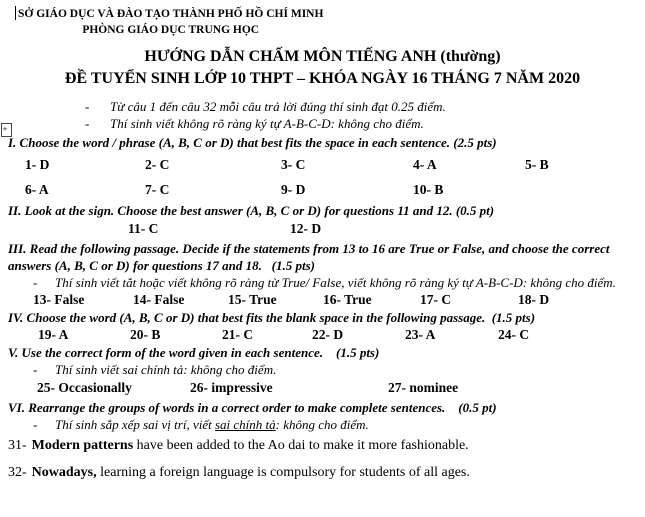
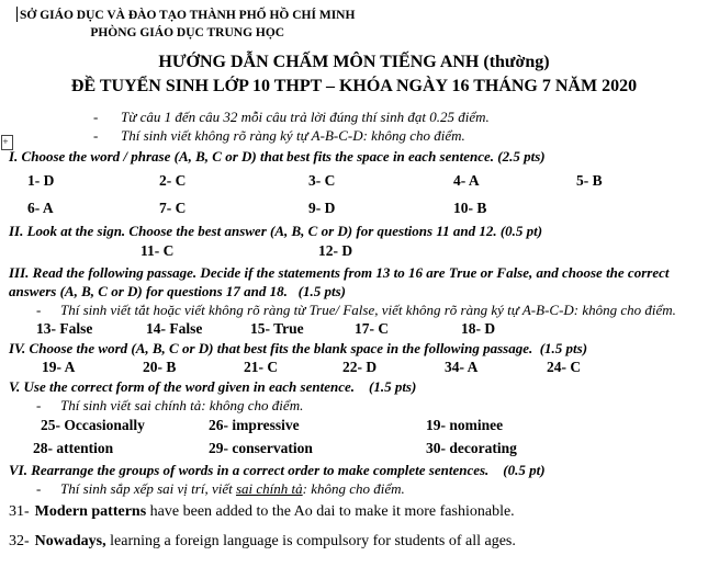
  +
  SỞ GIÁO DỤC VÀ ĐÀO TẠO THÀNH PHỐ HỒ CHÍ MINH
  PHÒNG GIÁO DỤC TRUNG HỌC
  HƯỚNG DẪN CHẤM MÔN TIẾNG ANH (thường)
  ĐỀ TUYỂN SINH LỚP 10 THPT – KHÓA NGÀY 16 THÁNG 7 NĂM 2020
  -
  Từ câu 1 đến câu 32 mỗi câu trả lời đúng thí sinh đạt 0.25 điểm.
  -
  Thí sinh viết không rõ ràng ký tự A-B-C-D: không cho điểm.
  I. Choose the word / phrase (A, B, C or D) that best fits the space in each sentence. (2.5 pts)
  1- D
  2- C
  3- C
  4- A
  5- B
  6- A
  7- C
  9- D
  10- B
  II. Look at the sign. Choose the best answer (A, B, C or D) for questions 11 and 12. (0.5 pt)
  11- C
  12- D
  III. Read the following passage. Decide if the statements from 13 to 16 are True or False, and choose the correct answers (A, B, C or D) for questions 17 and 18. (1.5 pts)
  -
  Thí sinh viết tắt hoặc viết không rõ ràng từ True/ False, viết không rõ ràng ký tự A-B-C-D: không cho điểm.
  13- False
  14- False
  15- True
- 16- True
  17- C
  18- D
  IV. Choose the word (A, B, C or D) that best fits the blank space in the following passage. (1.5 pts)
  19- A
  20- B
  21- C
  22- D
- 23- A
+ 34- A
  24- C
  V. Use the correct form of the word given in each sentence. (1.5 pts)
  -
  Thí sinh viết sai chính tả: không cho điểm.
  25- Occasionally
  26- impressive
- 27- nominee
+ 19- nominee
+ 28- attention
+ 29- conservation
+ 30- decorating
  VI. Rearrange the groups of words in a correct order to make complete sentences. (0.5 pt)
  -
  Thí sinh sắp xếp sai vị trí, viết sai chính tả: không cho điểm.
  31- Modern patterns have been added to the Ao dai to make it more fashionable.
  32- Nowadays, learning a foreign language is compulsory for students of all ages.
